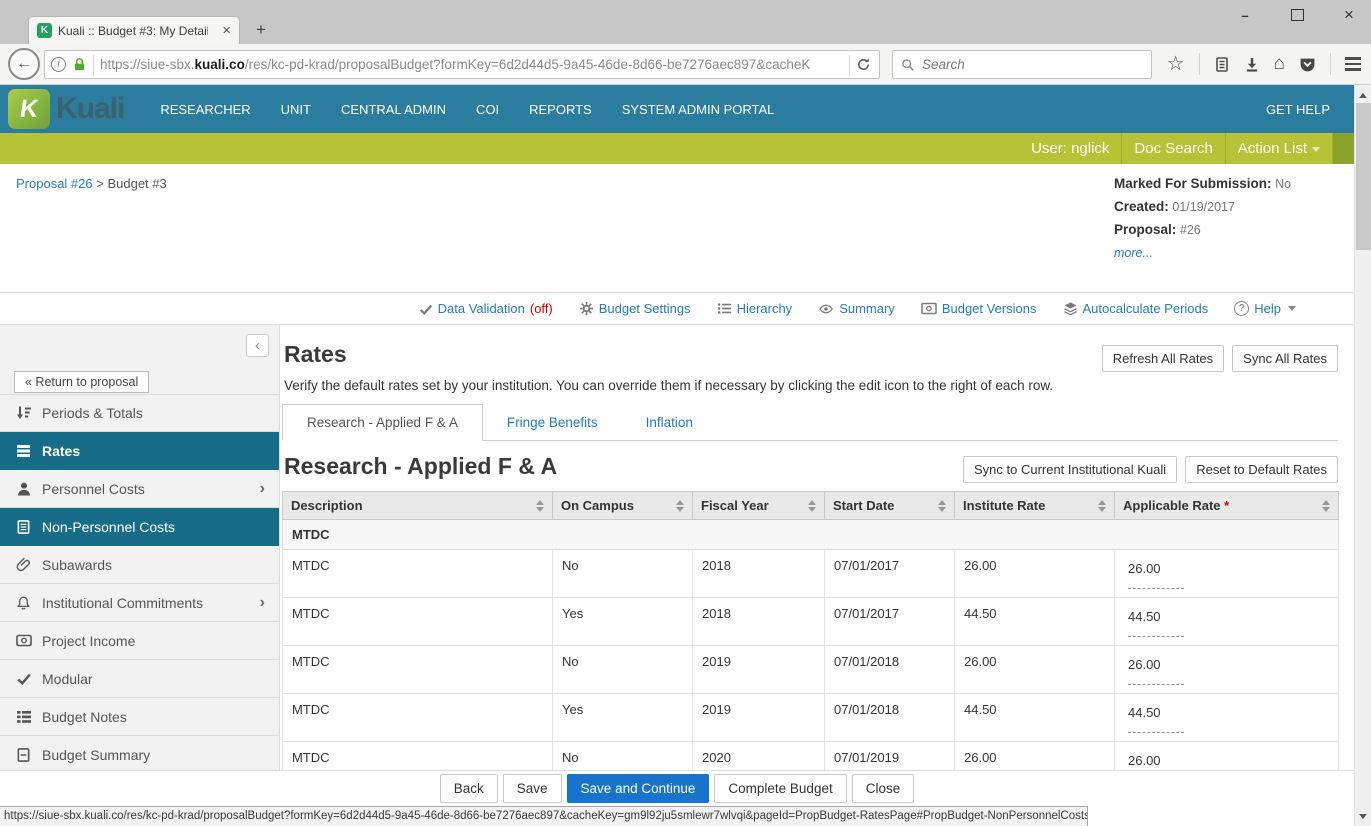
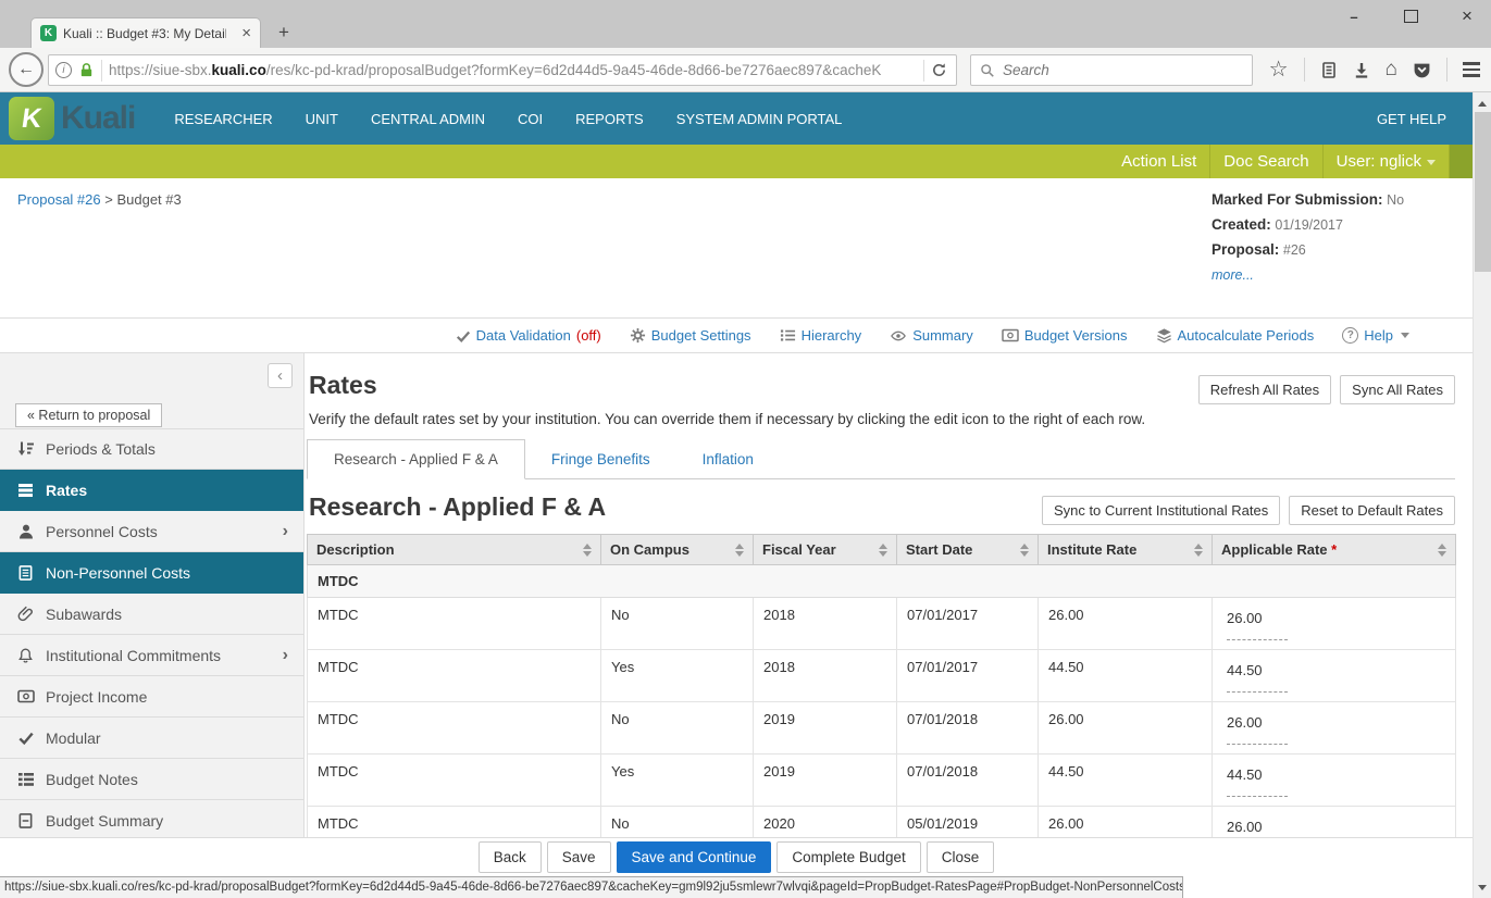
  Kuali :: Budget #3: My Detai
  https://siue-sbx.kuali.co/res/kc-pd-krad/proposalBudget?formKey=6d2d44d5-9a45-46de-8d66-be7276aec897&cacheK
  Search
  Kuali
  RESEARCHER
  UNIT
  CENTRAL ADMIN
  COI
  REPORTS
  SYSTEM ADMIN PORTAL
  GET HELP
- User: nglick
+ Action List
  Doc Search
- Action List
+ User: nglick
  Proposal #26 > Budget #3
  Marked For Submission: No
  Created: 01/19/2017
  Proposal: #26
  more...
  Data Validation
  (off)
  Budget Settings
  Hierarchy
  Summary
  Budget Versions
  Autocalculate Periods
  Help
  « Return to proposal
  Periods & Totals
  Rates
  Personnel Costs
  Non-Personnel Costs
  Subawards
  Institutional Commitments
  Project Income
  Modular
  Budget Notes
  Budget Summary
  Rates
  Refresh All Rates
  Sync All Rates
  Verify the default rates set by your institution. You can override them if necessary by clicking the edit icon to the right of each row.
  Research - Applied F & A
  Fringe Benefits
  Inflation
  Research - Applied F & A
- Sync to Current Institutional Kuali
+ Sync to Current Institutional Rates
  Reset to Default Rates
  Description	On Campus	Fiscal Year	Start Date	Institute Rate	Applicable Rate *
  MTDC
  MTDC	No	2018	07/01/2017	26.00	26.00
  MTDC	Yes	2018	07/01/2017	44.50	44.50
  MTDC	No	2019	07/01/2018	26.00	26.00
  MTDC	Yes	2019	07/01/2018	44.50	44.50
- MTDC	No	2020	07/01/2019	26.00	26.00
+ MTDC	No	2020	05/01/2019	26.00	26.00
  Back
  Save
  Save and Continue
  Complete Budget
  Close
  https://siue-sbx.kuali.co/res/kc-pd-krad/proposalBudget?formKey=6d2d44d5-9a45-46de-8d66-be7276aec897&cacheKey=gm9l92ju5smlewr7wlvqi&pageId=PropBudget-RatesPage#PropBudget-NonPersonnelCosts
